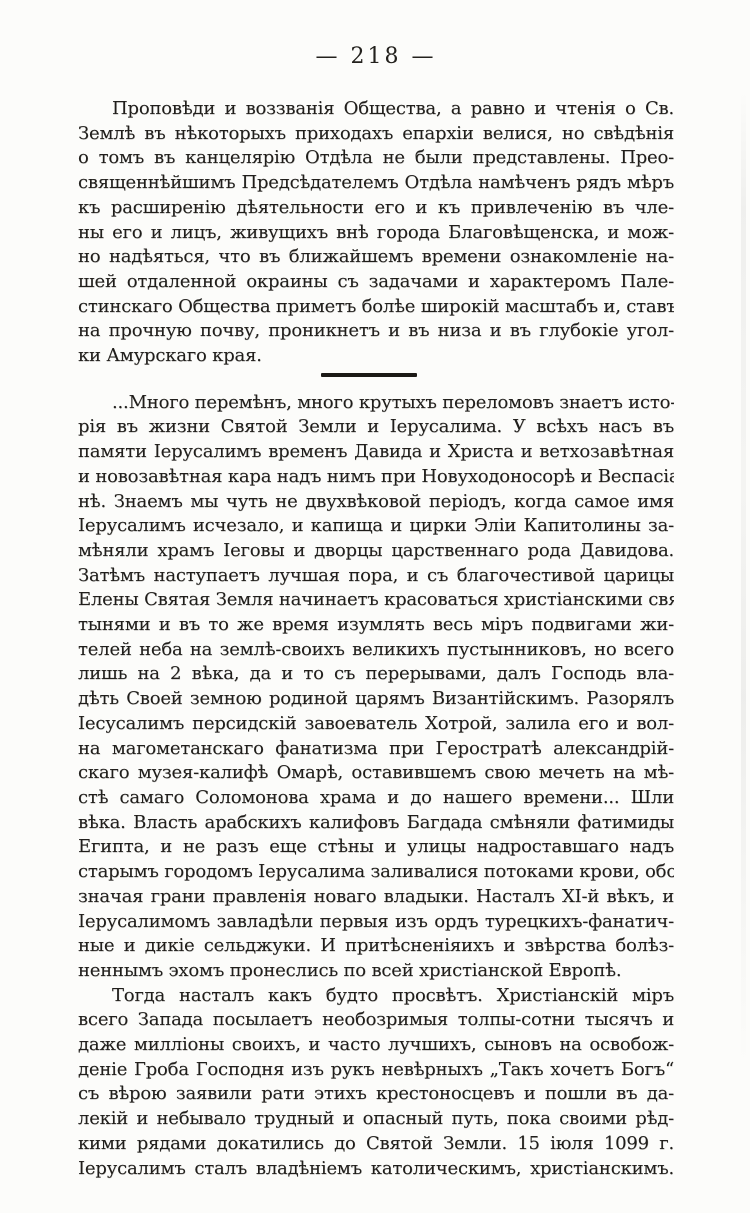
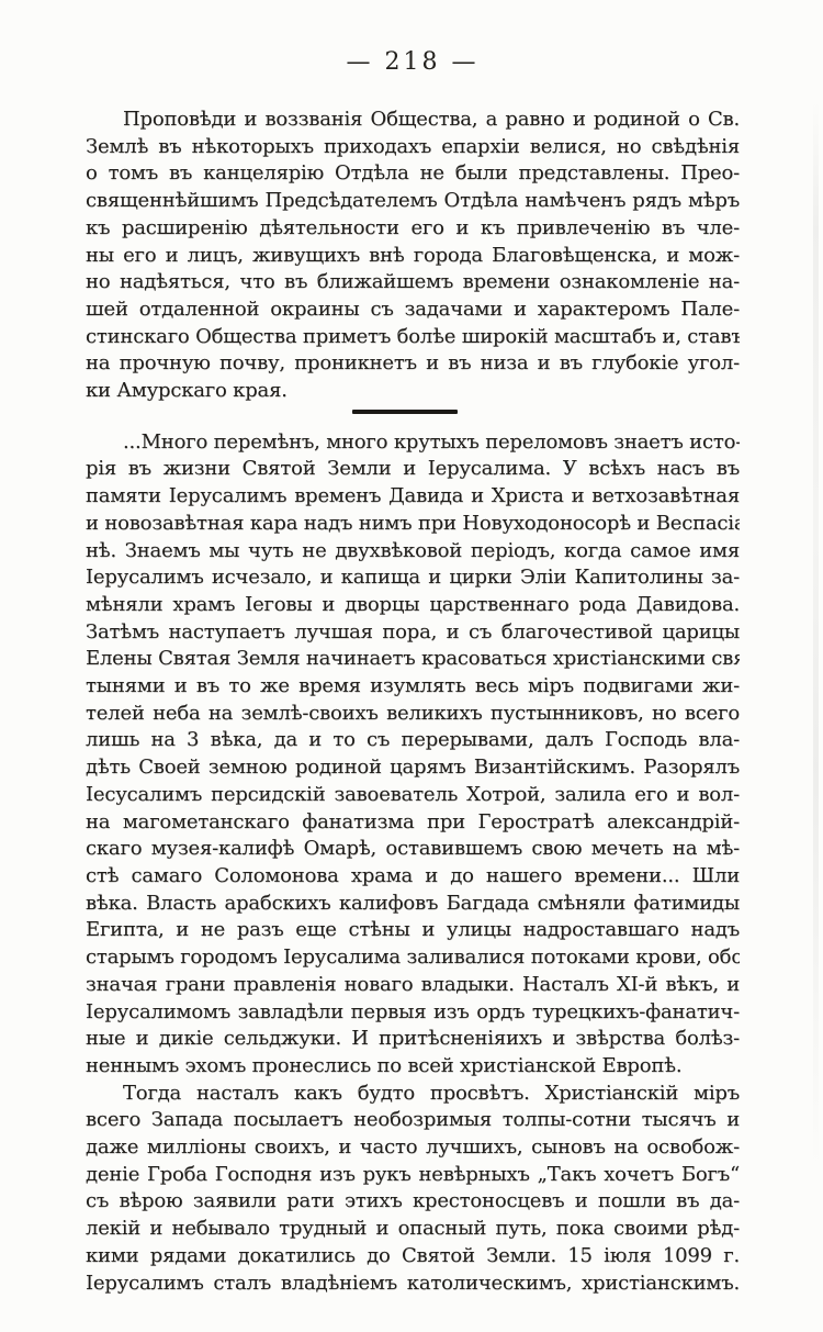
  — 218 —
- Проповѣди и воззванія Общества, а равно и чтенія о Св.
+ Проповѣди и воззванія Общества, а равно и родиной о Св.
  Землѣ въ нѣкоторыхъ приходахъ епархіи велися, но свѣдѣнія
  о томъ въ канцелярію Отдѣла не были представлены. Прео-
  священнѣйшимъ Предсѣдателемъ Отдѣла намѣченъ рядъ мѣръ
  къ расширенію дѣятельности его и къ привлеченію въ чле-
  ны его и лицъ, живущихъ внѣ города Благовѣщенска, и мож-
  но надѣяться, что въ ближайшемъ времени ознакомленіе на-
  шей отдаленной окраины съ задачами и характеромъ Пале-
  стинскаго Общества приметъ болѣе широкій масштабъ и, ставъ
  на прочную почву, проникнетъ и въ низа и въ глубокіе угол-
  ки Амурскаго края.
  ...Много перемѣнъ, много крутыхъ переломовъ знаетъ исто-
  рія въ жизни Святой Земли и Іерусалима. У всѣхъ насъ въ
  памяти Іерусалимъ временъ Давида и Христа и ветхозавѣтная
  и новозавѣтная кара надъ нимъ при Новуходоносорѣ и Веспасі
  нѣ. Знаемъ мы чуть не двухвѣковой періодъ, когда самое имя
  Іерусалимъ исчезало, и капища и цирки Эліи Капитолины за-
  мѣняли храмъ Іеговы и дворцы царственнаго рода Давидова.
  Затѣмъ наступаетъ лучшая пора, и съ благочестивой царицы
  Елены Святая Земля начинаетъ красоваться христіанскими свя
  тынями и въ то же время изумлять весь міръ подвигами жи-
  телей неба на землѣ-своихъ великихъ пустынниковъ, но всего
- лишь на 2 вѣка, да и то съ перерывами, далъ Господь вла-
+ лишь на 3 вѣка, да и то съ перерывами, далъ Господь вла-
  дѣть Своей земною родиной царямъ Византійскимъ. Разорялъ
  Іесусалимъ персидскій завоеватель Хотрой, залила его и вол-
  на магометанскаго фанатизма при Геростратѣ александрій-
  скаго музея-калифѣ Омарѣ, оставившемъ свою мечеть на мѣ-
  стѣ самаго Соломонова храма и до нашего времени... Шли
  вѣка. Власть арабскихъ калифовъ Багдада смѣняли фатимиды
  Египта, и не разъ еще стѣны и улицы надроставшаго надъ
  старымъ городомъ Іерусалима заливалися потоками крови, обо
  значая грани правленія новаго владыки. Насталъ XI-й вѣкъ, и
  Іерусалимомъ завладѣли первыя изъ ордъ турецкихъ-фанатич-
  ные и дикіе сельджуки. И притѣсненіяихъ и звѣрства болѣз-
  неннымъ эхомъ пронеслись по всей христіанской Европѣ.
  Тогда насталъ какъ будто просвѣтъ. Христіанскій міръ
  всего Запада посылаетъ необозримыя толпы-сотни тысячъ и
  даже милліоны своихъ, и часто лучшихъ, сыновъ на освобож-
  деніе Гроба Господня изъ рукъ невѣрныхъ „Такъ хочетъ Богъ“
  съ вѣрою заявили рати этихъ крестоносцевъ и пошли въ да-
  лекій и небывало трудный и опасный путь, пока своими рѣд-
  кими рядами докатились до Святой Земли. 15 іюля 1099 г.
  Іерусалимъ сталъ владѣніемъ католическимъ, христіанскимъ.
